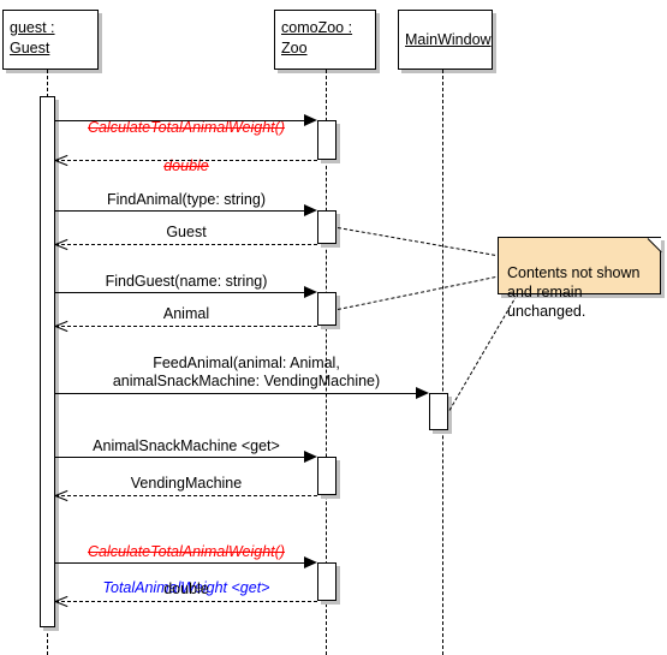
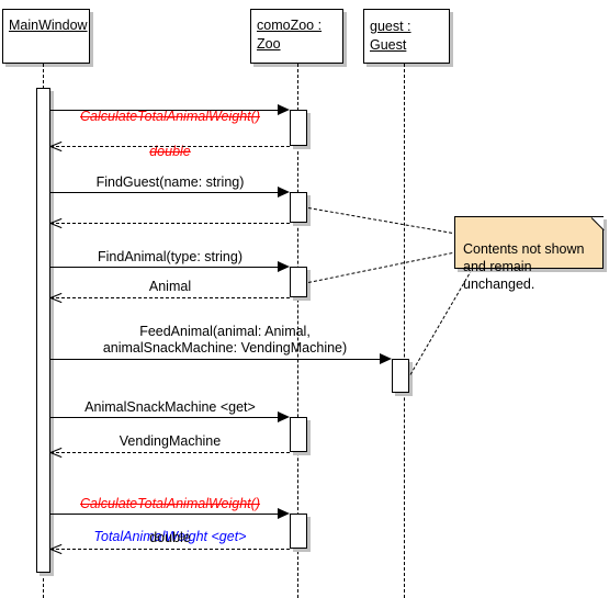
- guest : Guest
+ MainWindow
  comoZoo :
  Zoo
- MainWindow
+ guest : Guest
  CalculateTotalAnimalWeight()
  double
- FindAnimal(type: string)
+ FindGuest(name: string)
- Guest
- FindGuest(name: string)
+ FindAnimal(type: string)
  Animal
  FeedAnimal(animal: Animal,
  animalSnackMachine: VendingMachine)
  AnimalSnackMachine <get>
  VendingMachine
  CalculateTotalAnimalWeight()
  TotalAnimalWeight <get>
  double
  Contents not shown
  and remain unchanged.
